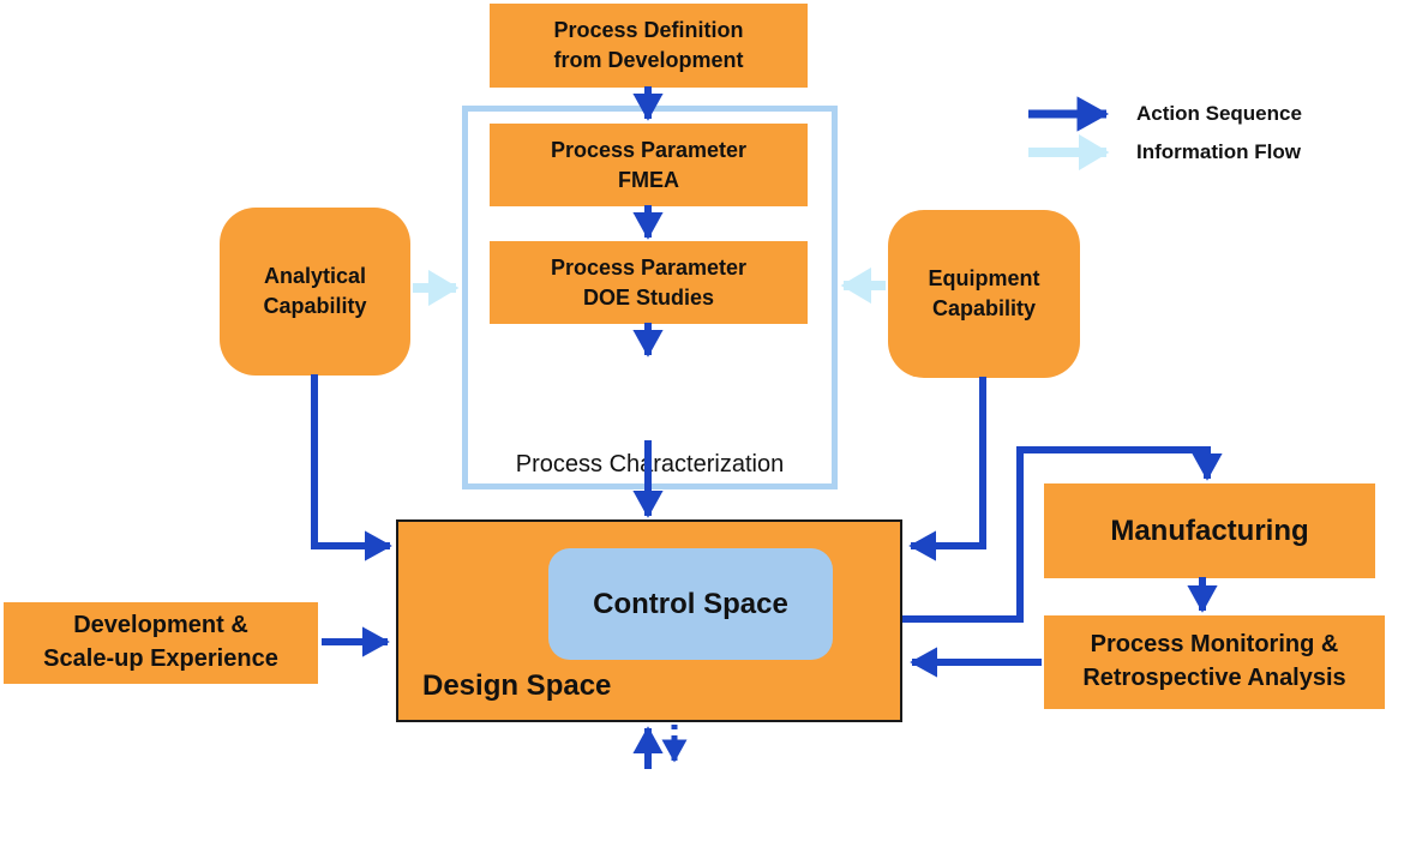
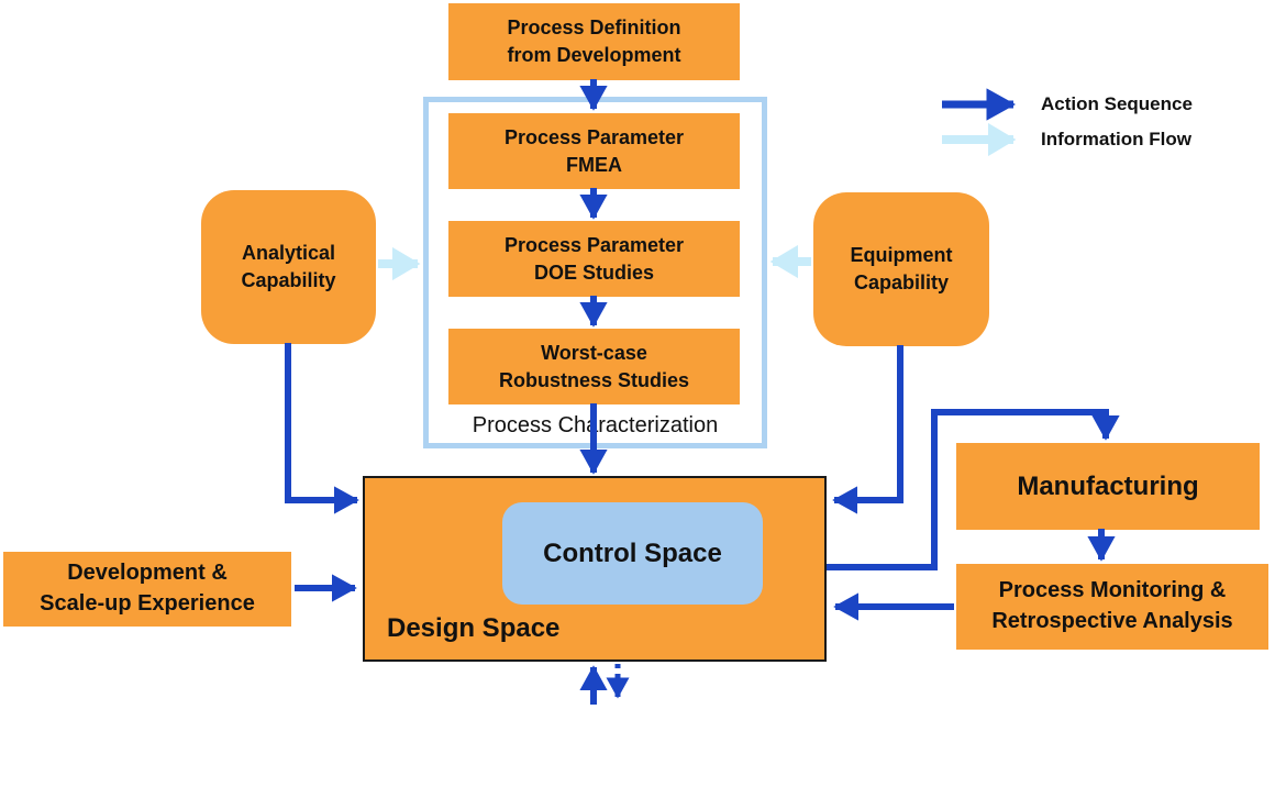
  Process Definition
  from Development
  Process Parameter
  FMEA
  Process Parameter
  DOE Studies
+ Worst-case
+ Robustness Studies
  Process Chracterization
  Analytical
  Capability
  Equipment
  Capability
  Control Space
  Design Space
  Development &
  Scale-up Experience
  Manufacturing
  Process Monitoring &
  Retrospective Analysis
  Action Sequence
  Information Flow
